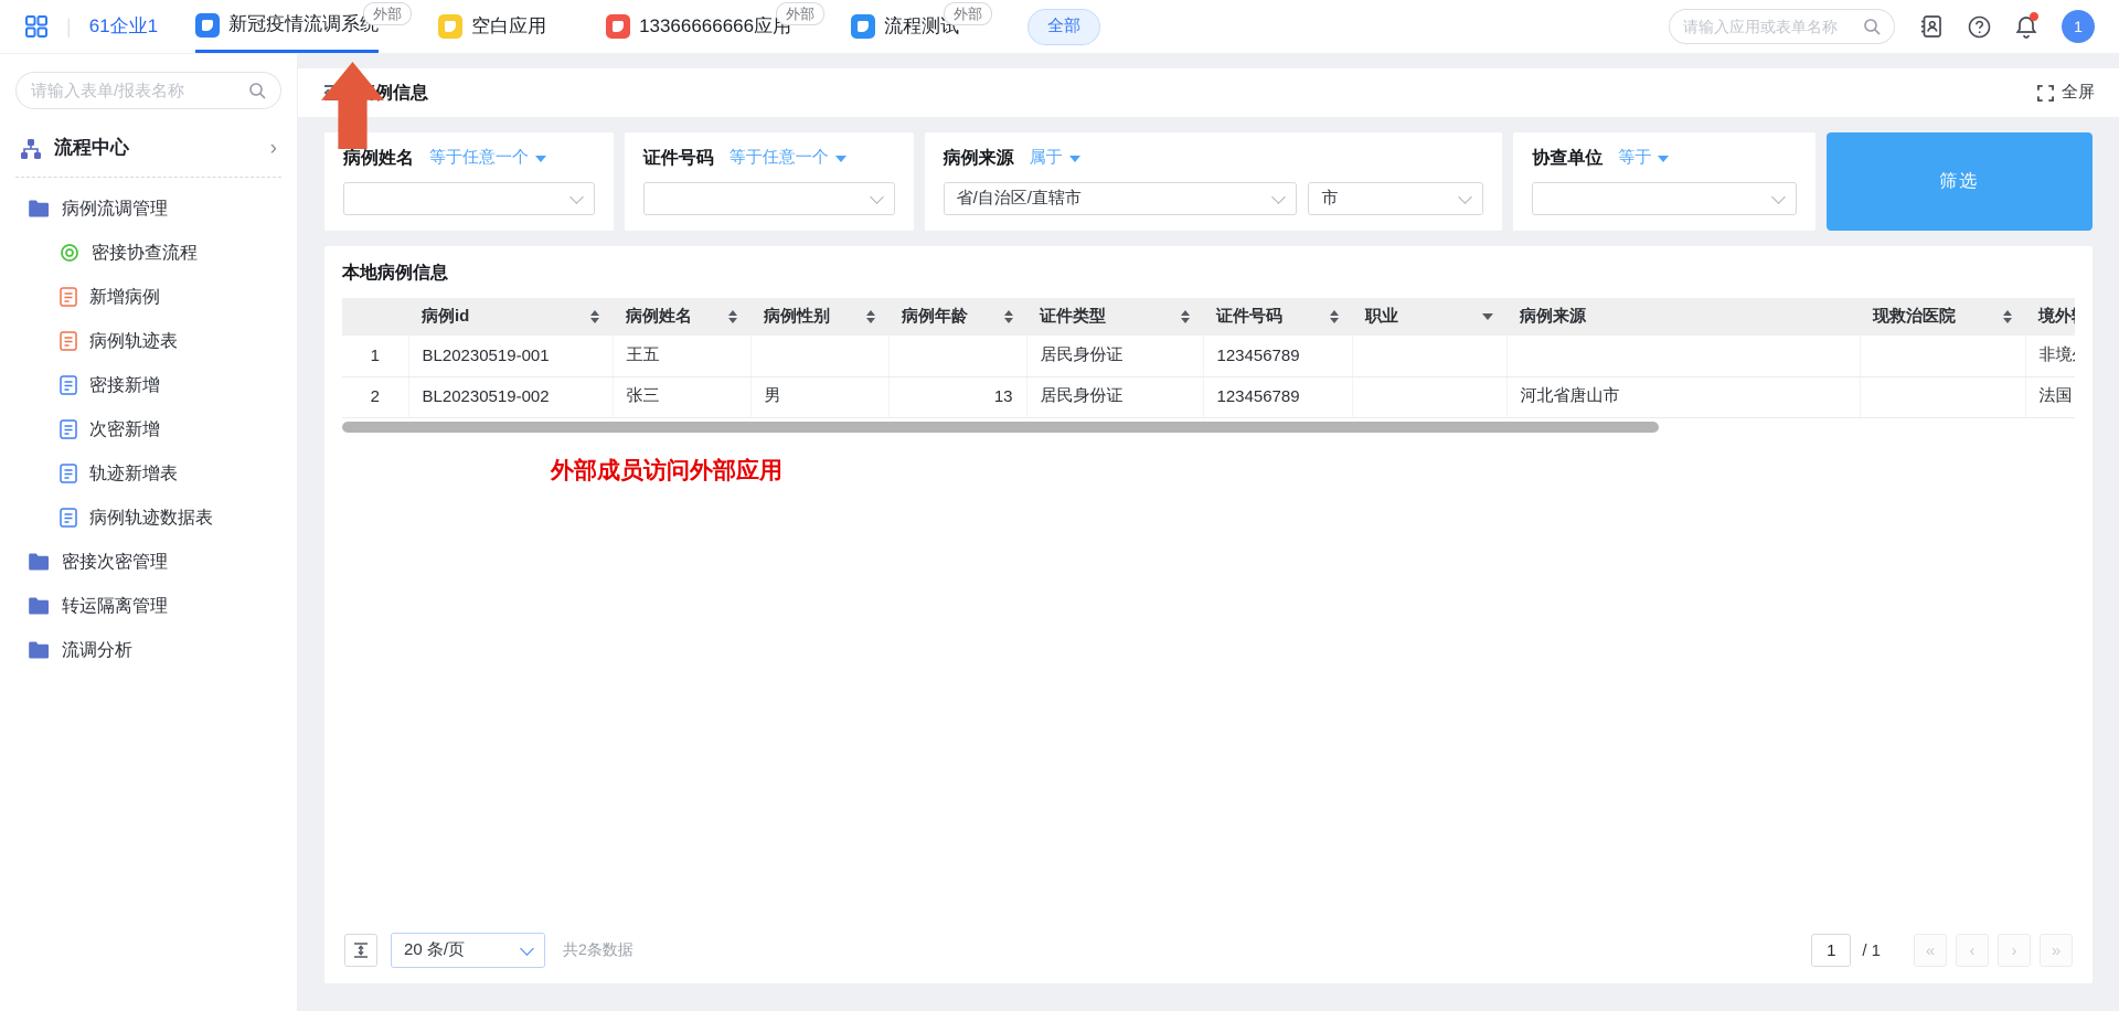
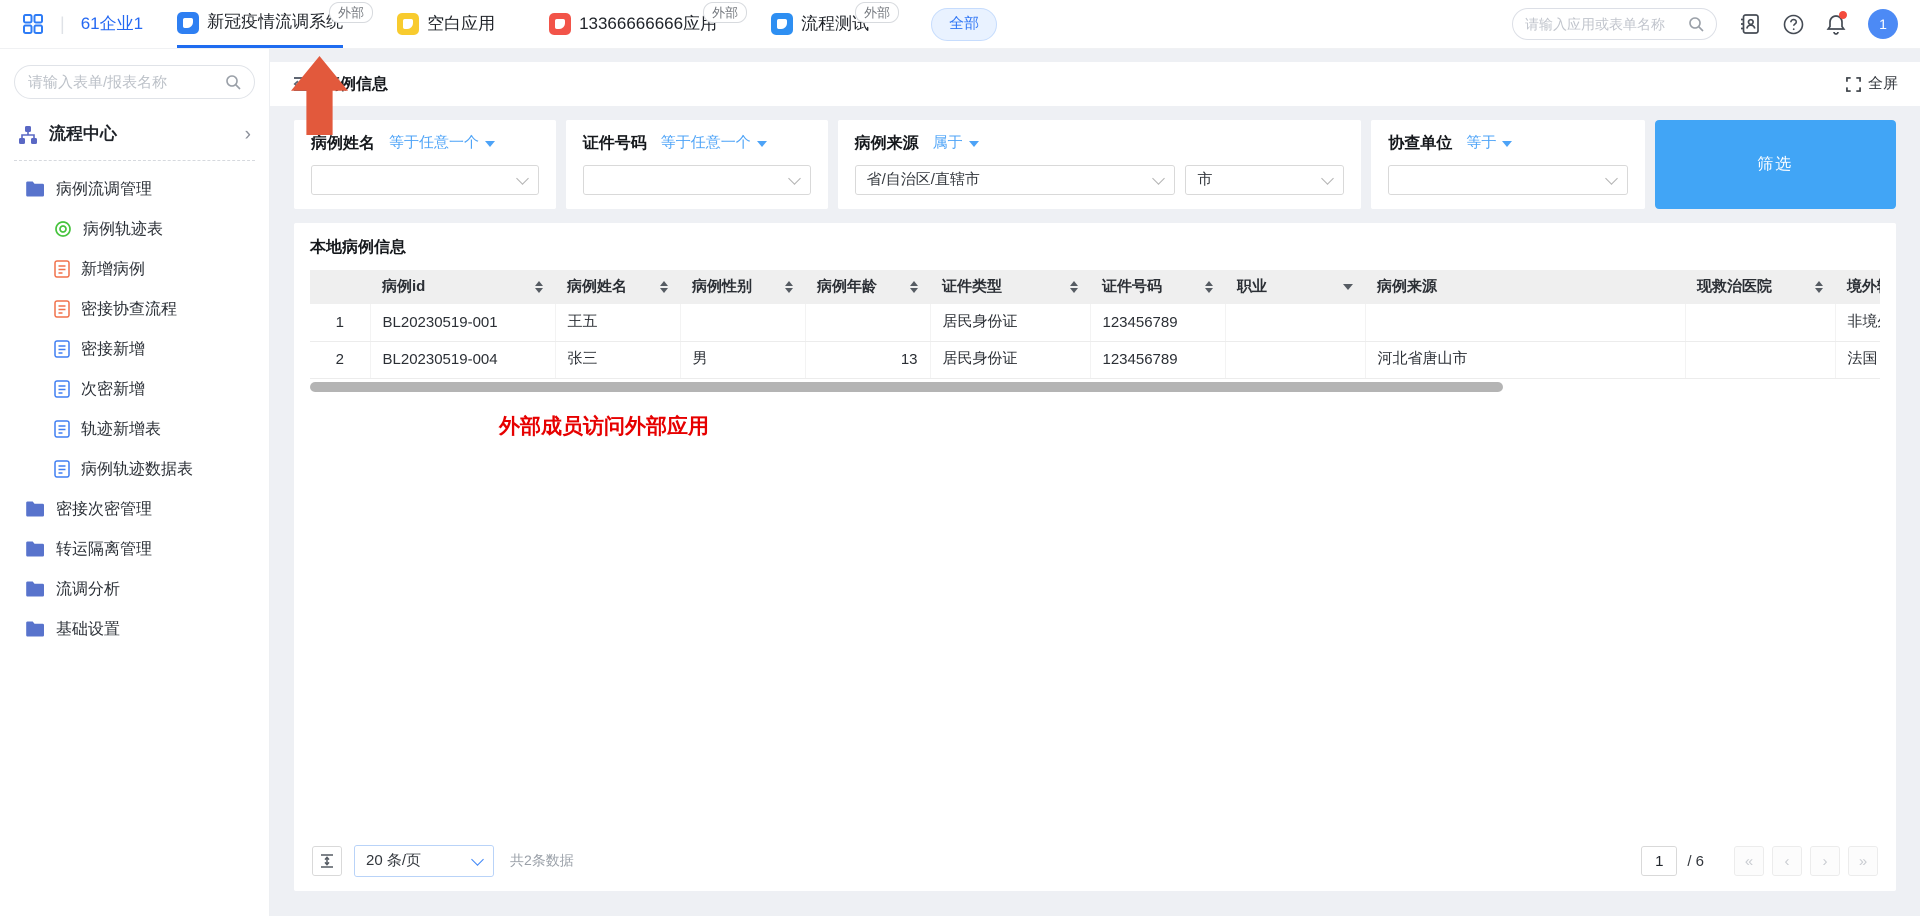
  |
  61企业1
  新冠疫情流调系
  外部
  空白应用
  13366666666应用
  外部
  流程测试
  外部
  全部
  请输入应用或表单名称
  1
  请输入表单/报表名称
  流程中心
  ›
  病例流调管理
- 密接协查流程
+ 病例轨迹表
  新增病例
- 病例轨迹表
+ 密接协查流程
  密接新增
  次密新增
  轨迹新增表
  病例轨迹数据表
  密接次密管理
  转运隔离管理
  流调分析
+ 基础设置
  例信息
  全屏
  病例姓名
  等于任意一个
  证件号码
  等于任意一个
  病例来源
  属于
  省/自治区/直辖市
  市
  协查单位
  等于
  筛选
  本地病例信息
  	病例id	病例姓名	病例性别	病例年龄	证件类型	证件号码	职业	病例来源	现救治医院	境外
  1	BL20230519-001	王五			居民身份证	123456789				非境
- 2	BL20230519-002	张三	男	13	居民身份证	123456789		河北省唐山市		法国
+ 2	BL20230519-004	张三	男	13	居民身份证	123456789		河北省唐山市		法国
  外部成员访问外部应用
  20 条/页
  共2条数据
  1
- / 1
+ / 6
  «
  ‹
  ›
  »
